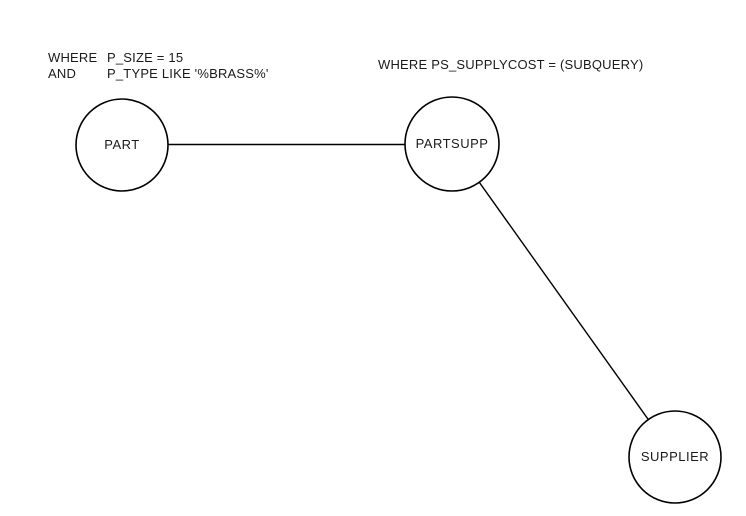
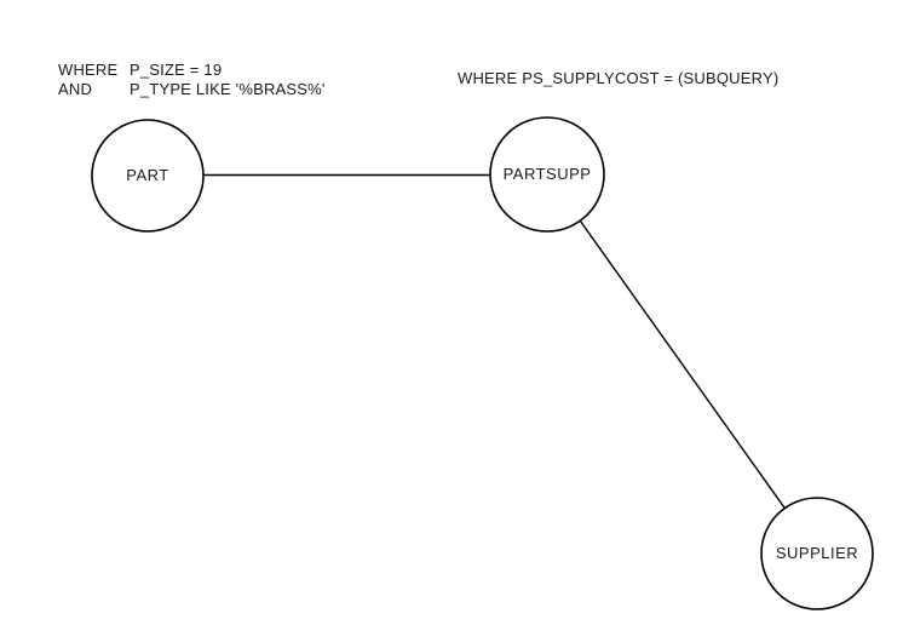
  PART
  PARTSUPP
  SUPPLIER
- WHERE P_SIZE = 15
+ WHERE P_SIZE = 19
  AND P_TYPE LIKE '%BRASS%'
  WHERE PS_SUPPLYCOST = (SUBQUERY)
